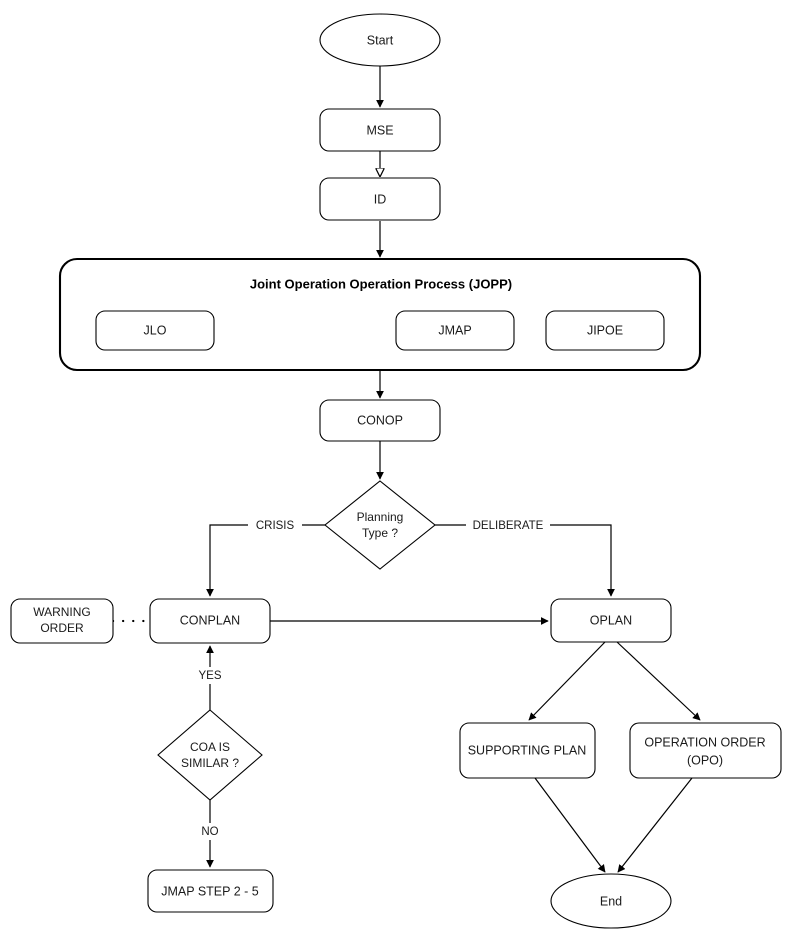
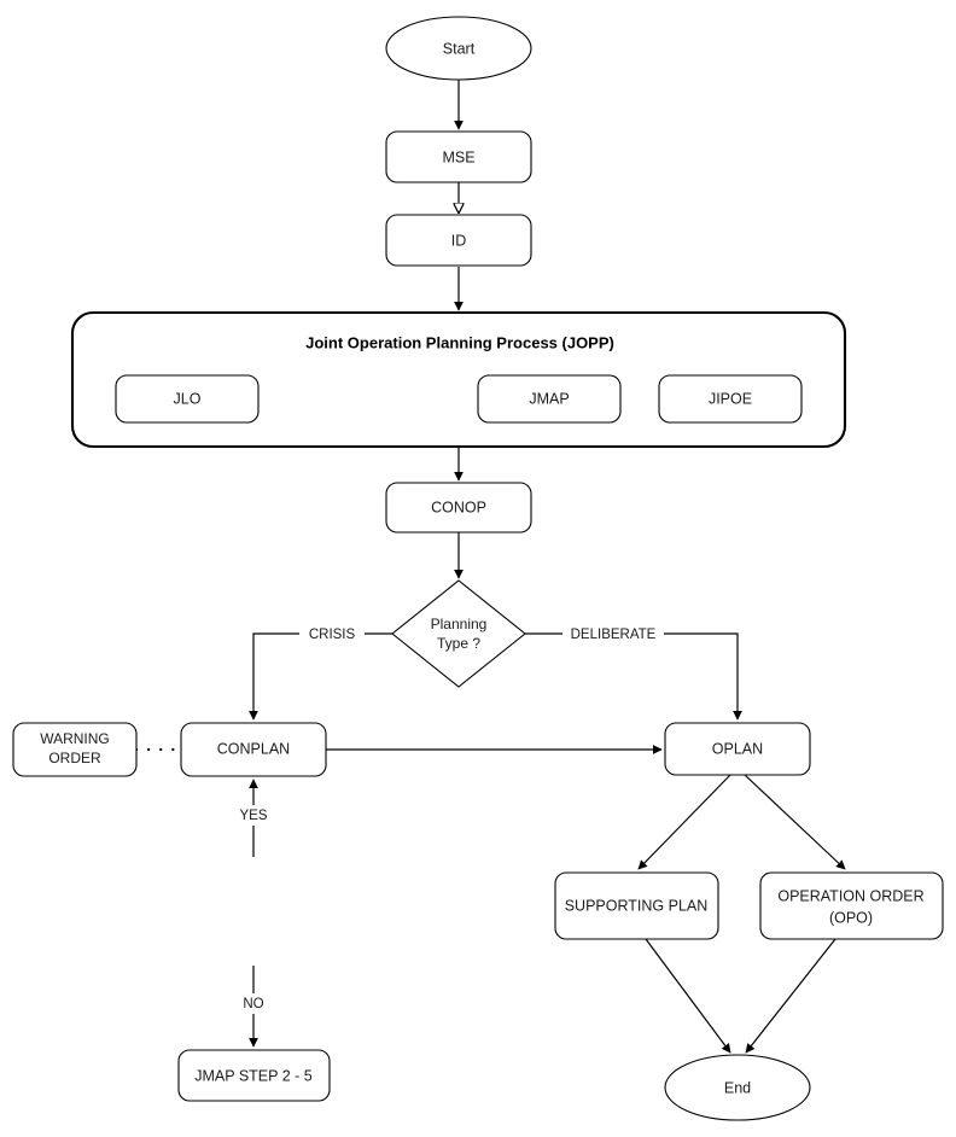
  CRISIS
  DELIBERATE
  YES
  NO
  Start
  MSE
  ID
- Joint Operation Operation Process (JOPP)
+ Joint Operation Planning Process (JOPP)
  JLO
  JMAP
  JIPOE
  CONOP
  Planning
  Type ?
  WARNING
  ORDER
  CONPLAN
  OPLAN
- COA IS
- SIMILAR ?
  JMAP STEP 2 - 5
  SUPPORTING PLAN
  OPERATION ORDER
  (OPO)
  End
